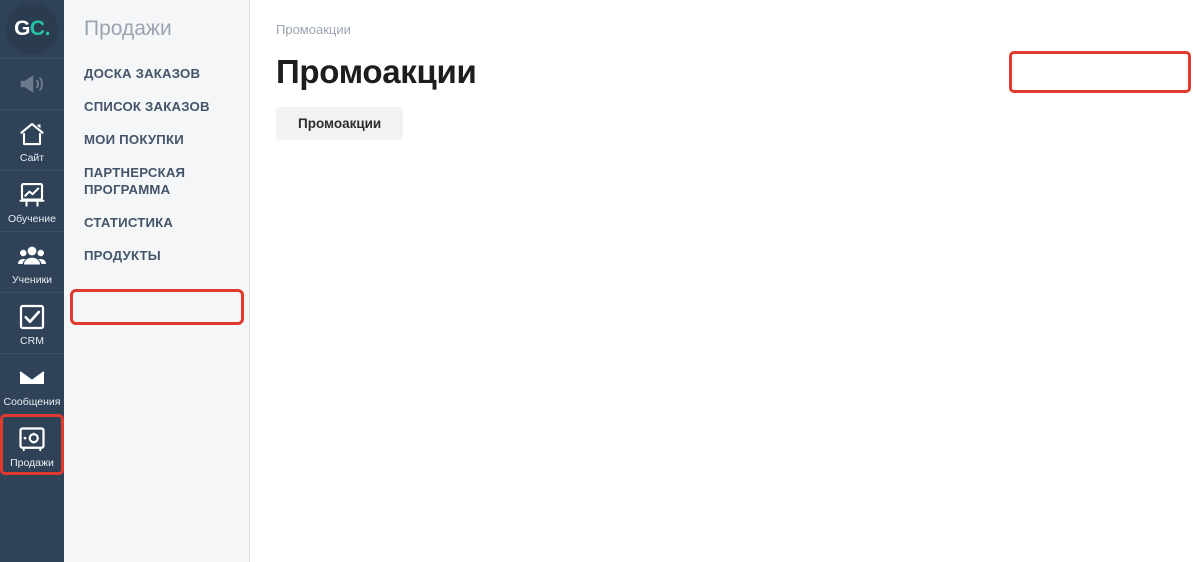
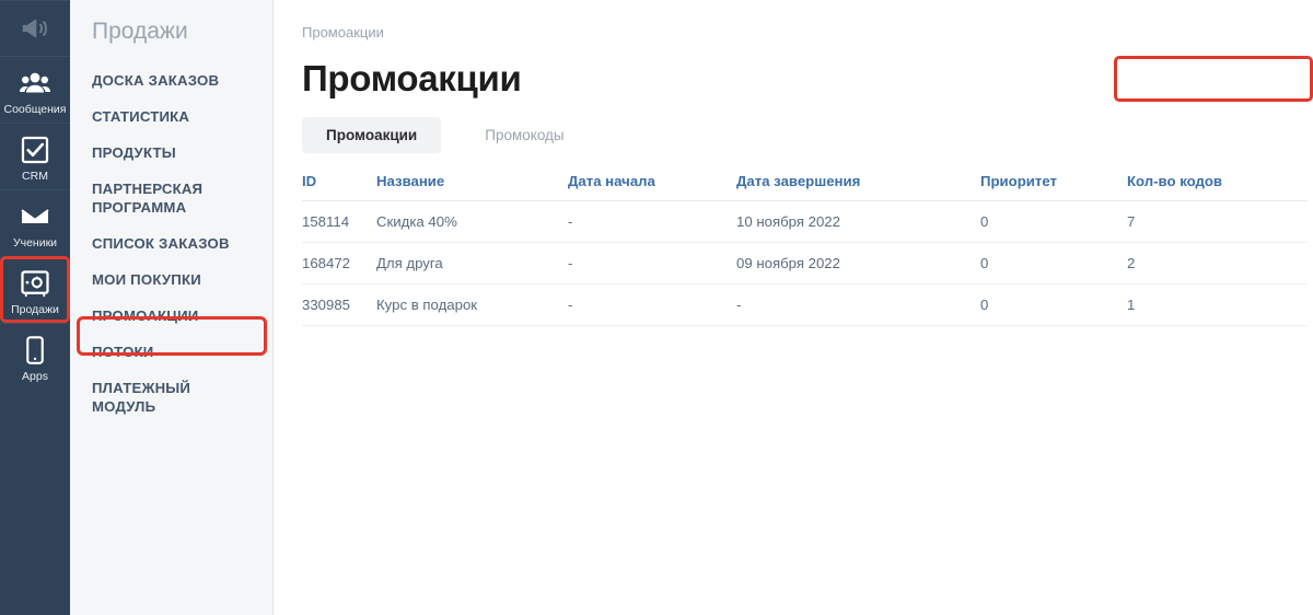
- G
- C.
- Сайт
- Обучение
- Ученики
+ Сообщения
  CRM
- Сообщения
+ Ученики
  Продажи
+ Apps
  Продажи
  ДОСКА ЗАКАЗОВ
- СПИСОК ЗАКАЗОВ
+ СТАТИСТИКА
- МОИ ПОКУПКИ
+ ПРОДУКТЫ
  ПАРТНЕРСКАЯ ПРОГРАММА
- СТАТИСТИКА
+ СПИСОК ЗАКАЗОВ
- ПРОДУКТЫ
+ МОИ ПОКУПКИ
+ ПРОМОАКЦИИ
+ ПОТОКИ
+ ПЛАТЕЖНЫЙ МОДУЛЬ
  Промоакции
  Промоакции
  Промоакции
+ Промокоды
+ ID	Название	Дата начала	Дата завершения	Приоритет	Кол-во кодов
+ 158114	Скидка 40%	-	10 ноября 2022	0	7
+ 168472	Для друга	-	09 ноября 2022	0	2
+ 330985	Курс в подарок	-	-	0	1
